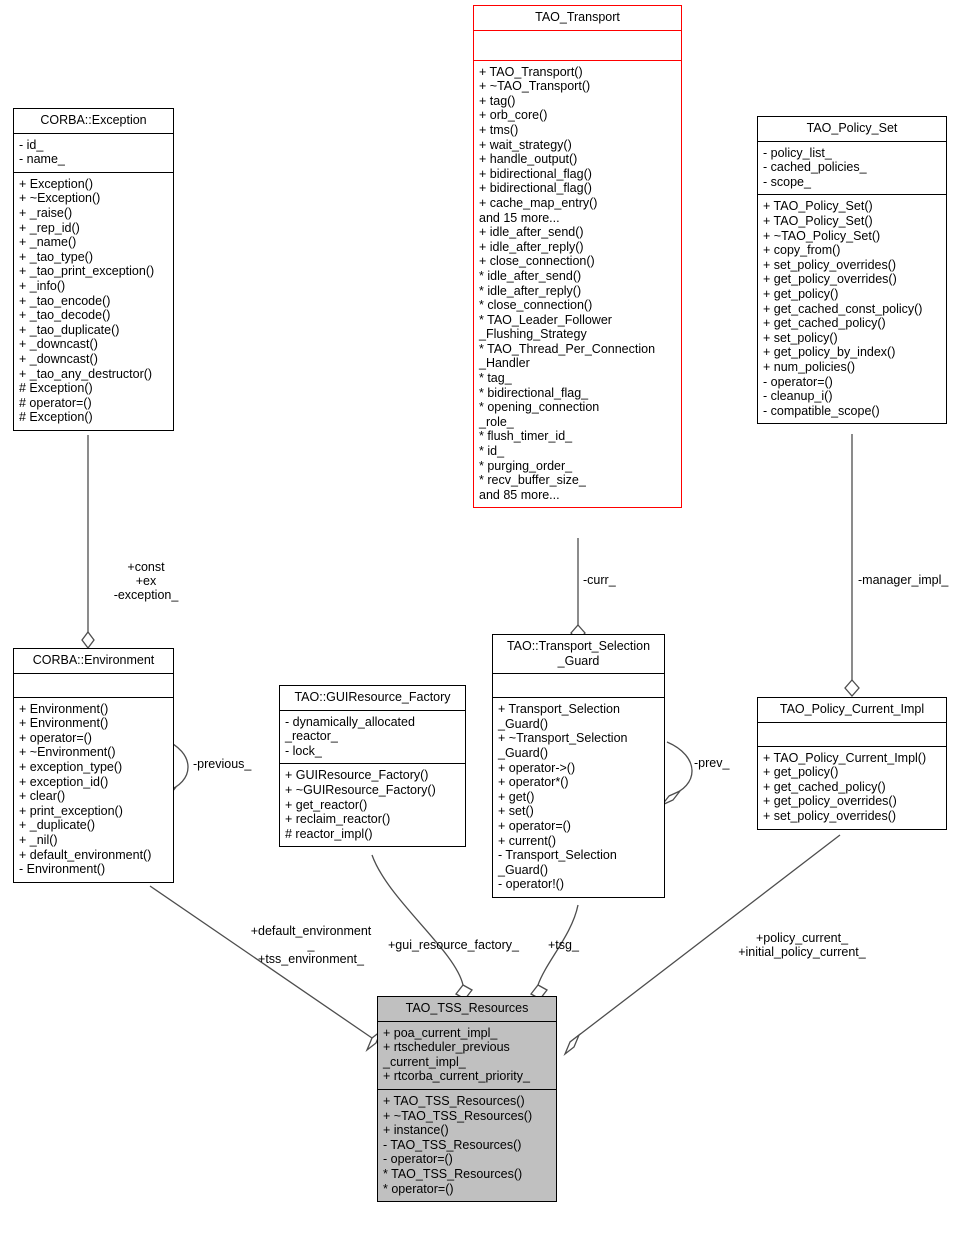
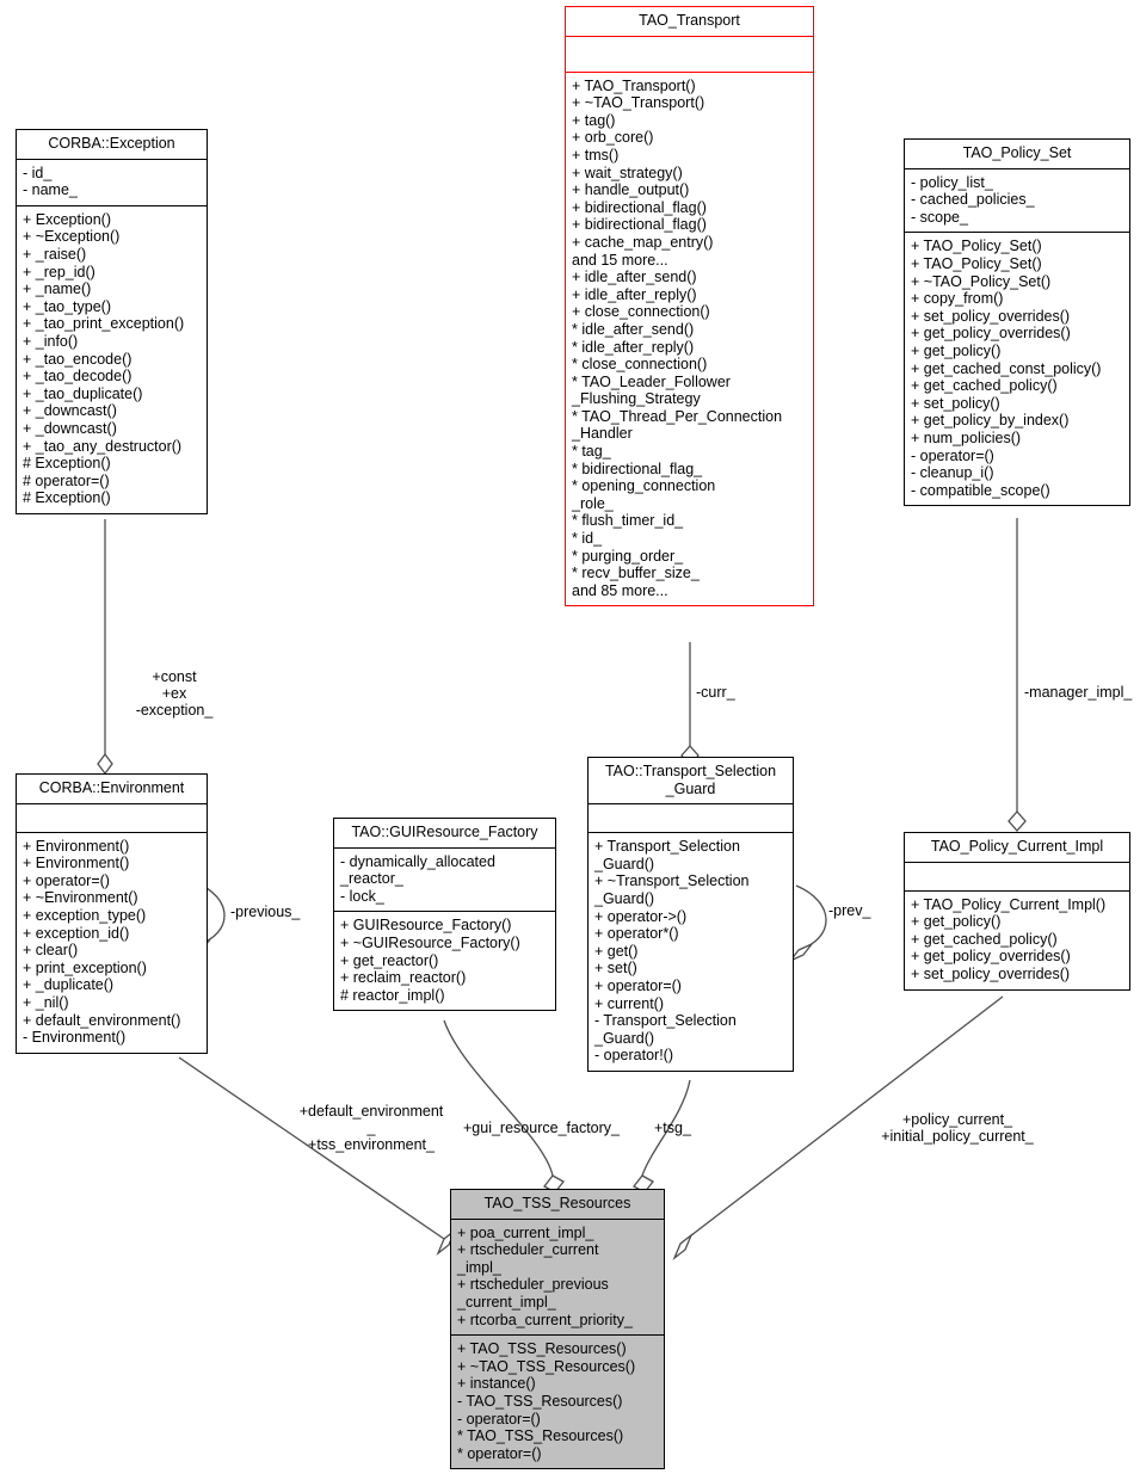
  TAO_Transport
  + TAO_Transport()
  + ~TAO_Transport()
  + tag()
  + orb_core()
  + tms()
  + wait_strategy()
  + handle_output()
  + bidirectional_flag()
  + bidirectional_flag()
  + cache_map_entry()
  and 15 more...
  + idle_after_send()
  + idle_after_reply()
  + close_connection()
  * idle_after_send()
  * idle_after_reply()
  * close_connection()
  * TAO_Leader_Follower
  _Flushing_Strategy
  * TAO_Thread_Per_Connection
  _Handler
  * tag_
  * bidirectional_flag_
  * opening_connection
  _role_
  * flush_timer_id_
  * id_
  * purging_order_
  * recv_buffer_size_
  and 85 more...
  CORBA::Exception
  - id_
  - name_
  + Exception()
  + ~Exception()
  + _raise()
  + _rep_id()
  + _name()
  + _tao_type()
  + _tao_print_exception()
  + _info()
  + _tao_encode()
  + _tao_decode()
  + _tao_duplicate()
  + _downcast()
  + _downcast()
  + _tao_any_destructor()
  # Exception()
  # operator=()
  # Exception()
  TAO_Policy_Set
  - policy_list_
  - cached_policies_
  - scope_
  + TAO_Policy_Set()
  + TAO_Policy_Set()
  + ~TAO_Policy_Set()
  + copy_from()
  + set_policy_overrides()
  + get_policy_overrides()
  + get_policy()
  + get_cached_const_policy()
  + get_cached_policy()
  + set_policy()
  + get_policy_by_index()
  + num_policies()
  - operator=()
  - cleanup_i()
  - compatible_scope()
  CORBA::Environment
  + Environment()
  + Environment()
  + operator=()
  + ~Environment()
  + exception_type()
  + exception_id()
  + clear()
  + print_exception()
  + _duplicate()
  + _nil()
  + default_environment()
  - Environment()
  TAO::GUIResource_Factory
  - dynamically_allocated
  _reactor_
  - lock_
  + GUIResource_Factory()
  + ~GUIResource_Factory()
  + get_reactor()
  + reclaim_reactor()
  # reactor_impl()
  TAO::Transport_Selection
  _Guard
  + Transport_Selection
  _Guard()
  + ~Transport_Selection
  _Guard()
  + operator->()
  + operator*()
  + get()
  + set()
  + operator=()
  + current()
  - Transport_Selection
  _Guard()
  - operator!()
  TAO_Policy_Current_Impl
  + TAO_Policy_Current_Impl()
  + get_policy()
  + get_cached_policy()
  + get_policy_overrides()
  + set_policy_overrides()
  TAO_TSS_Resources
  + poa_current_impl_
+ + rtscheduler_current
+ _impl_
  + rtscheduler_previous
  _current_impl_
  + rtcorba_current_priority_
  + TAO_TSS_Resources()
  + ~TAO_TSS_Resources()
  + instance()
  - TAO_TSS_Resources()
  - operator=()
  * TAO_TSS_Resources()
  * operator=()
  +const
  +ex
  -exception_
  -curr_
  -manager_impl_
  -previous_
  -prev_
  +default_environment
  _
  +tss_environment_
  +gui_resource_factory_
  +tsg_
  +policy_current_
  +initial_policy_current_
